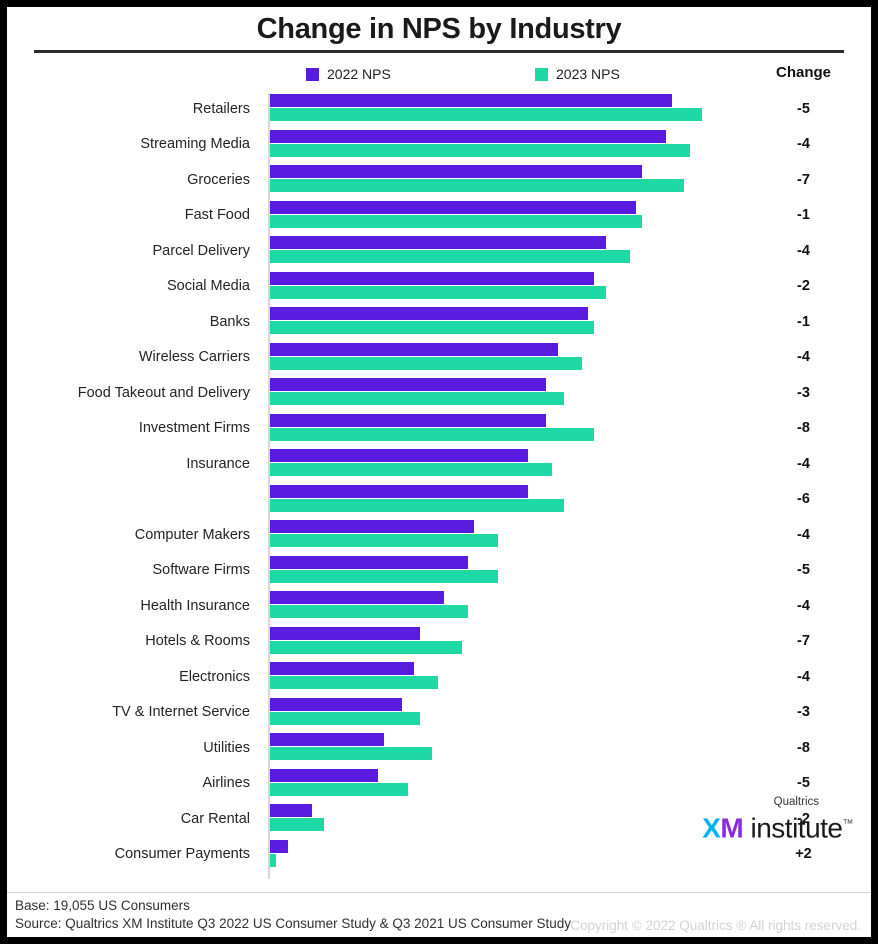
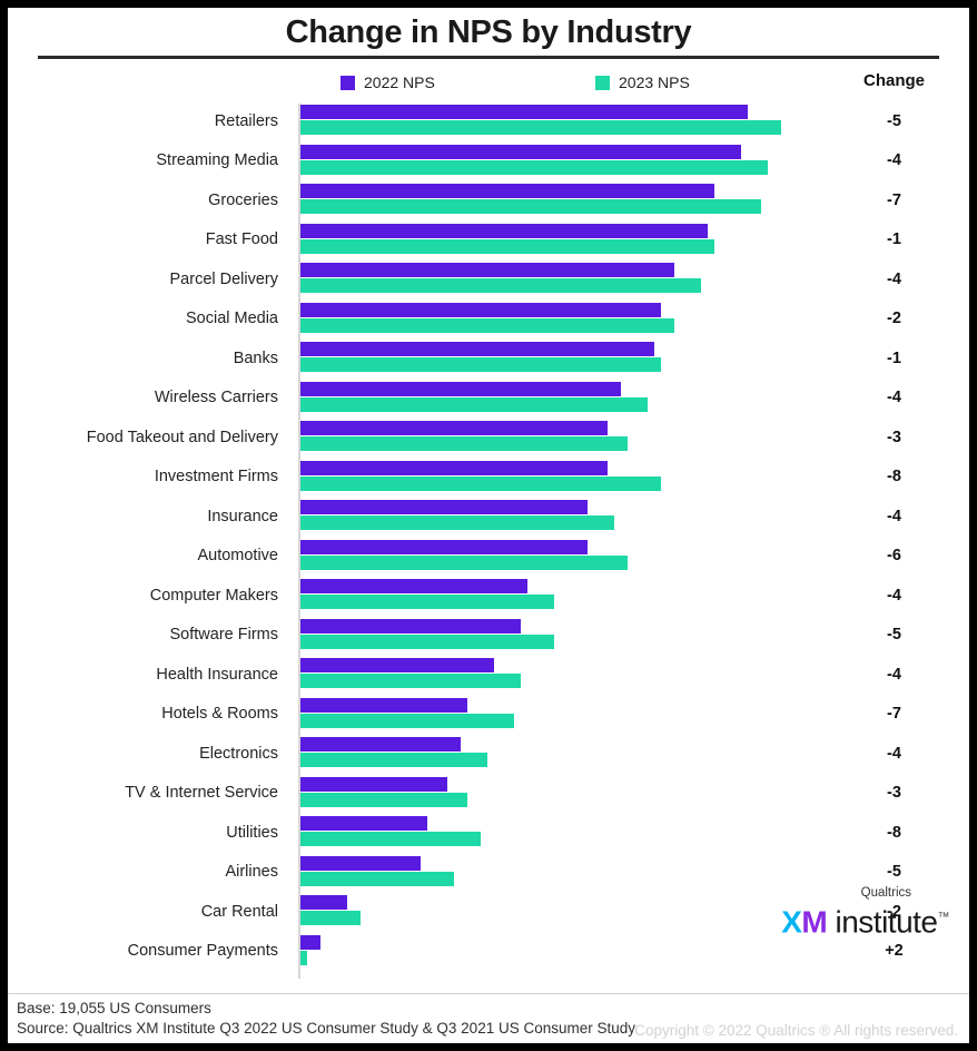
  Change in NPS by Industry
  2022 NPS
  2023 NPS
  Change
  Retailers
  -5
  Streaming Media
  -4
  Groceries
  -7
  Fast Food
  -1
  Parcel Delivery
  -4
  Social Media
  -2
  Banks
  -1
  Wireless Carriers
  -4
  Food Takeout and Delivery
  -3
  Investment Firms
  -8
  Insurance
  -4
+ Automotive
  -6
  Computer Makers
  -4
  Software Firms
  -5
  Health Insurance
  -4
  Hotels & Rooms
  -7
  Electronics
  -4
  TV & Internet Service
  -3
  Utilities
  -8
  Airlines
  -5
  Car Rental
  -2
  Consumer Payments
  +2
  Qualtrics
  XM institute™
  Base: 19,055 US Consumers
  Source: Qualtrics XM Institute Q3 2022 US Consumer Study & Q3 2021 US Consumer Study
  Copyright © 2022 Qualtrics ® All rights reserved.
